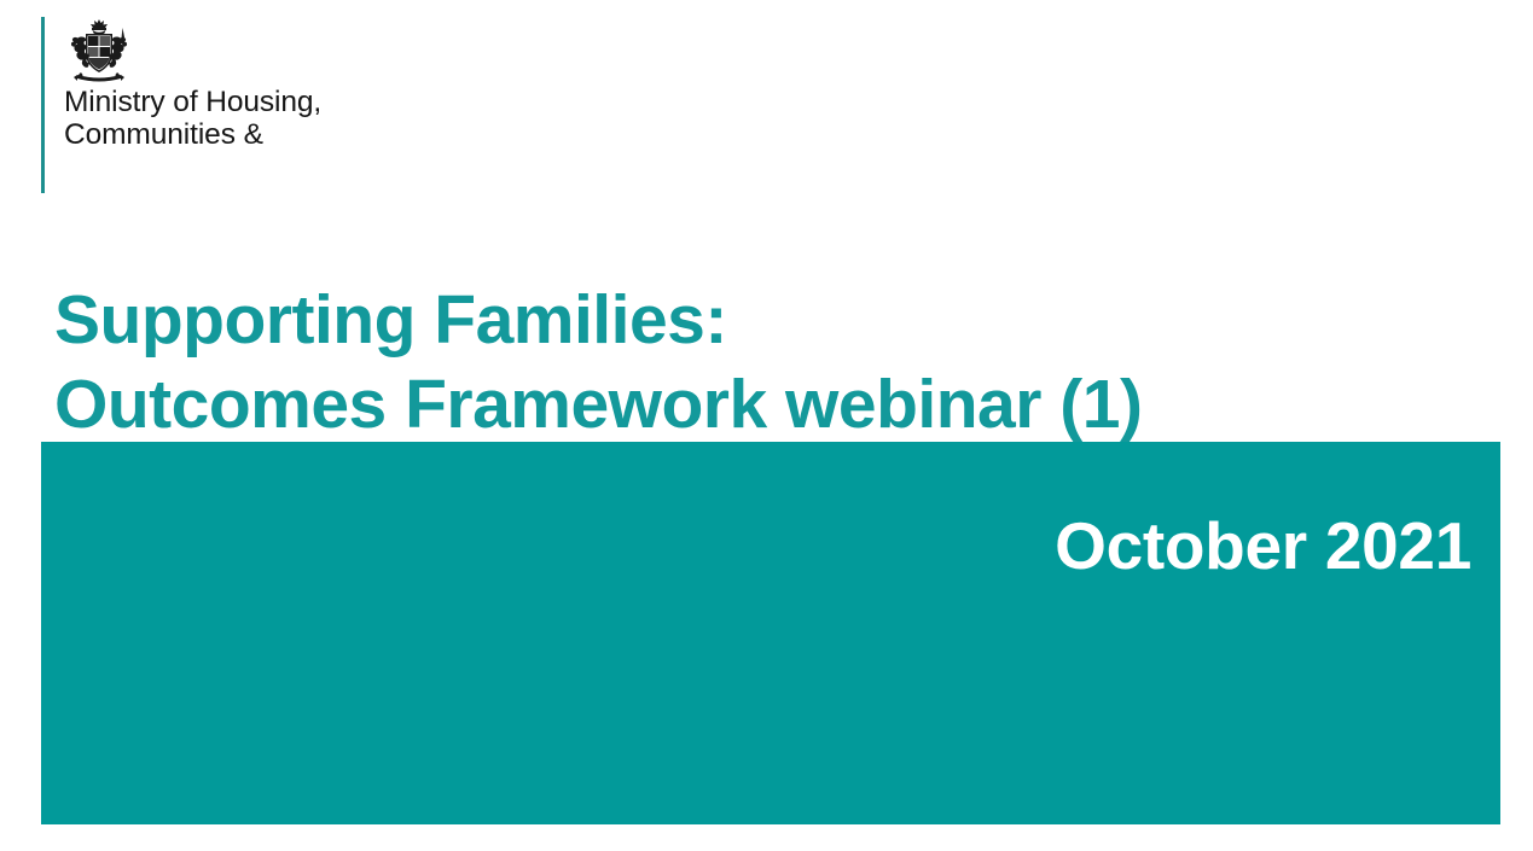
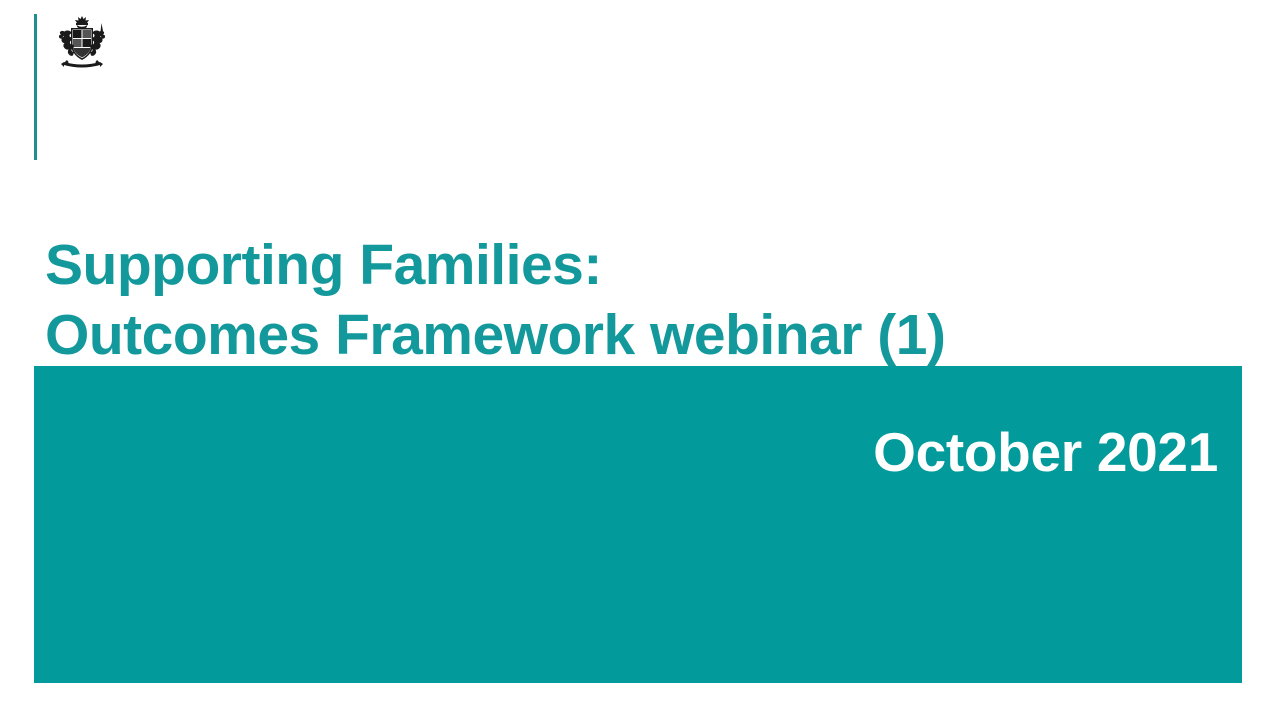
- Ministry of Housing,
- Communities &
  Supporting Families:
  Outcomes Framework webinar (1)
  October 2021
